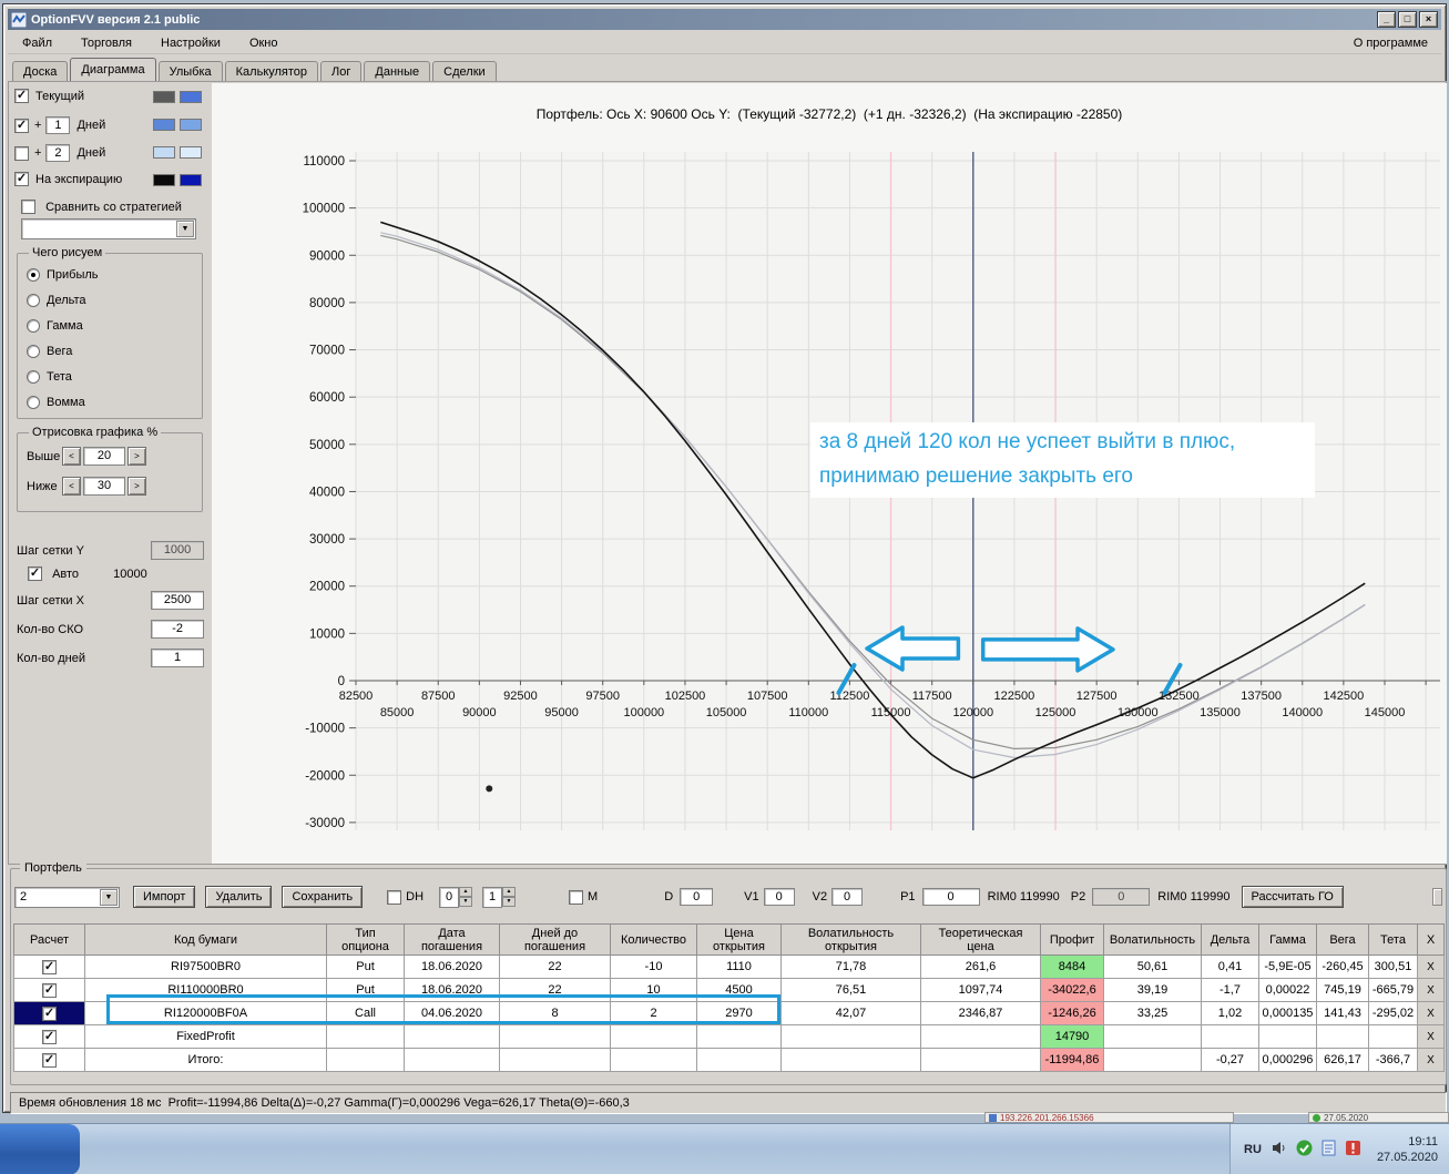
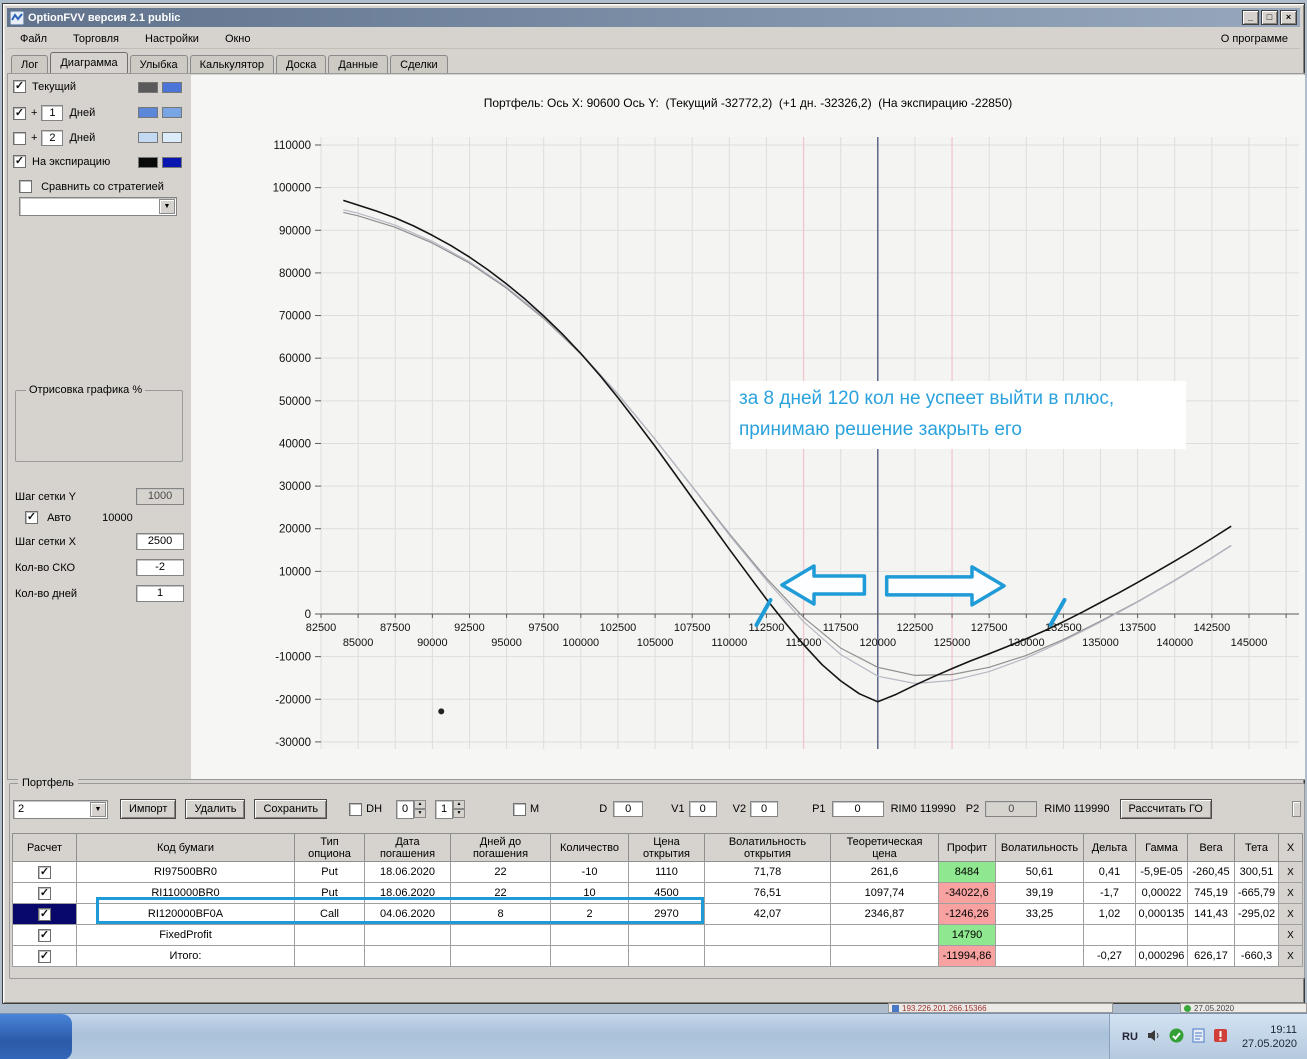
  OptionFVV версия 2.1 public
  _
  □
  ×
  Файл
  Торговля
  Настройки
  Окно
  О программе
- Доска
+ Лог
  Диаграмма
  Улыбка
  Калькулятор
- Лог
+ Доска
  Данные
  Сделки
  ✓ Текущий
  ✓ + 1 Дней
  + 2 Дней
  ✓ На экспирацию
  Сравнить со стратегией
- Чего рисуем
- Прибыль
- Дельта
- Гамма
- Вега
- Тета
- Вомма
  Отрисовка графика %
- Выше < 20 >
- Ниже < 30 >
  Шаг сетки Y 1000
  ✓ Авто 10000
  Шаг сетки X 2500
  Кол-во СКО -2
  Кол-во дней 1
  Портфель: Ось X: 90600 Ось Y: (Текущий -32772,2) (+1 дн. -32326,2) (На экспирацию -22850)
  -30000
  -20000
  -10000
  0
  10000
  20000
  30000
  40000
  50000
  60000
  70000
  80000
  90000
  100000
  110000
  82500
  85000
  87500
  90000
  92500
  95000
  97500
  100000
  102500
  105000
  107500
  110000
  112500
  115000
  117500
  120000
  122500
  125000
  127500
  10000
  132500
  135000
  137500
  140000
  142500
  145000
  за 8 дней 120 кол не успеет выйти в плюс, принимаю решение закрыть его
  Портфель
  2
  Импорт
  Удалить
  Сохранить
  DH
  0
  1
  M
  D
  0
  V1
  0
  V2
  0
  P1
  0
  RIM0 119990
  P2
  0
  RIM0 119990
  Рассчитать ГО
  Расчет	Код бумаги	Тип опциона	Дата погашения	Дней до погашения	Количество	Цена открытия	Волатильность открытия	Теоретическая цена	Профит	Волатильность	Дельта	Гамма	Вега	Тета	X
  ✓	RI97500BR0	Put	18.06.2020	22	-10	1110	71,78	261,6	8484	50,61	0,41	-5,9E-05	-260,45	300,51	X
  ✓	RI110000BR0	Put	18.06.2020	22	10	4500	76,51	1097,74	-34022,6	39,19	-1,7	0,00022	745,19	-665,79	X
  ✓	RI120000BF0A	Call	04.06.2020	8	2	2970	42,07	2346,87	-1246,26	33,25	1,02	0,000135	141,43	-295,02	X
  ✓	FixedProfit								14790						X
- ✓	Итого:								-11994,86		-0,27	0,000296	626,17	-366,7	X
+ ✓	Итого:								-11994,86		-0,27	0,000296	626,17	-660,3	X
- Время обновления 18 мс Profit=-11994,86 Delta(Δ)=-0,27 Gamma(Г)=0,000296 Vega=626,17 Theta(Θ)=-660,3
  193.226.201.266.15366
  27.05.2020
  RU
  19:11
  27.05.2020
